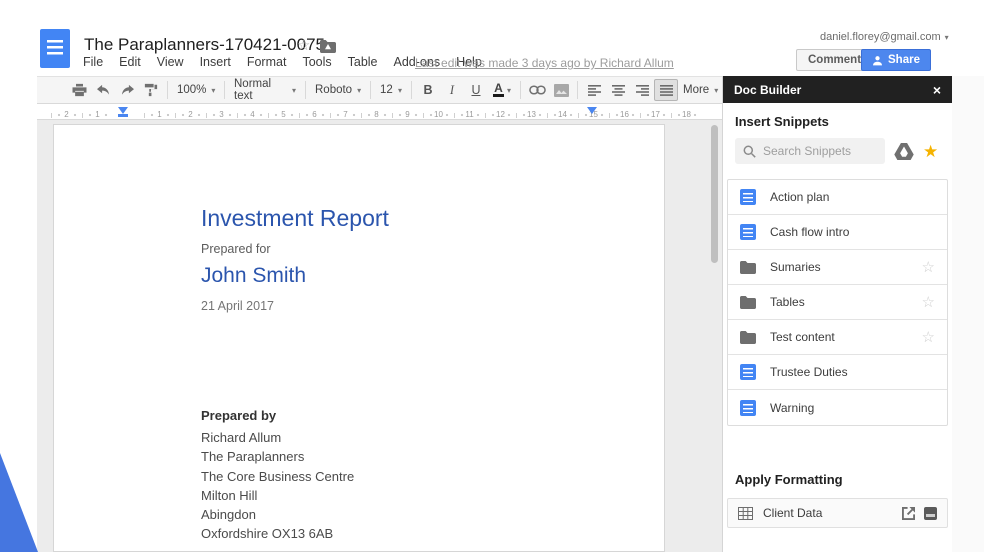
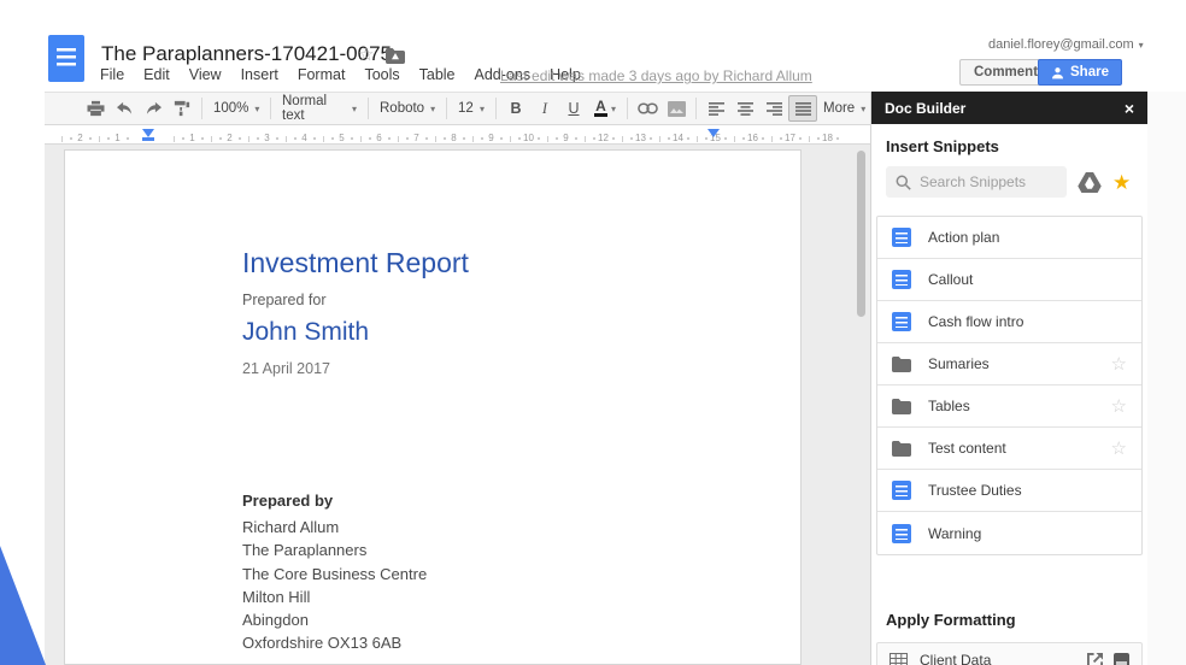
  The Paraplanners-170421-007
  ☆
  File
  Edit
  View
  Insert
  Format
  Tools
  Table
  Add-ons
  Help
  Last edit was made 3 days ago by Richard Allum
  daniel.florey@gmail.com
  ▾
  Comment
  Share
  100%
  ▾
  Normal text
  ▾
  Roboto
  ▾
  12
  ▾
  B
  I
  U
  A
  ▾
  More
  ▾
- 2 1 1 2 3 4 5 6 7 8 9 10 11 12 13 14 15 16 17 18
+ 2 1 1 2 3 4 5 6 7 8 9 10 9 12 13 14 15 16 17 18
  Investment Report
  Prepared for
  John Smith
  21 April 2017
  Prepared by
  Richard Allum
  The Paraplanners
  The Core Business Centre
  Milton Hill
  Abingdon
  Oxfordshire OX13 6AB
  Doc Builder
  ×
  Insert Snippets
  Search Snippets
  ★
  Action plan
+ Callout
  Cash flow intro
  Sumaries
  ☆
  Tables
  ☆
  Test content
  ☆
  Trustee Duties
  Warning
  Apply Formatting
  Client Data
